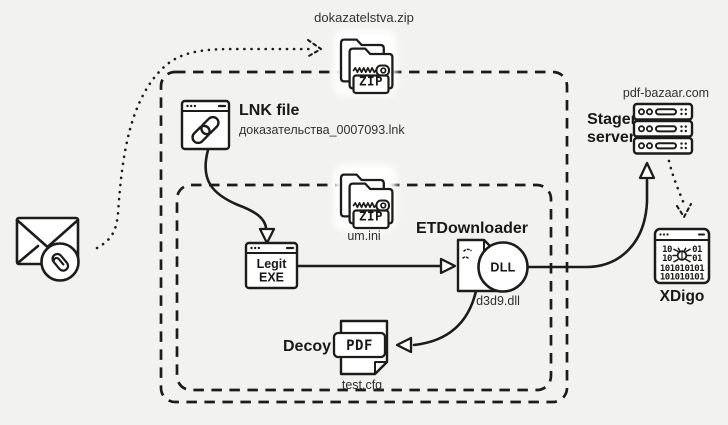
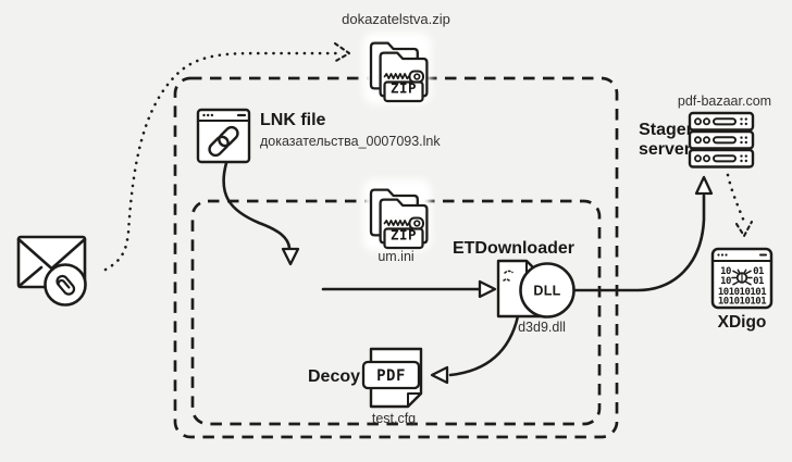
  ZIP
  dokazatelstva.zip
  ZIP
  um.ini
  LNK file
  доказательства_0007093.lnk
- Legit
- EXE
  ETDownloader
  DLL
  d3d9.dll
  Decoy
  PDF
  test.cfg
  pdf-bazaar.com
  Stager
  server
  10
  01
  10
  01
  101010101
  101010101
  XDigo
